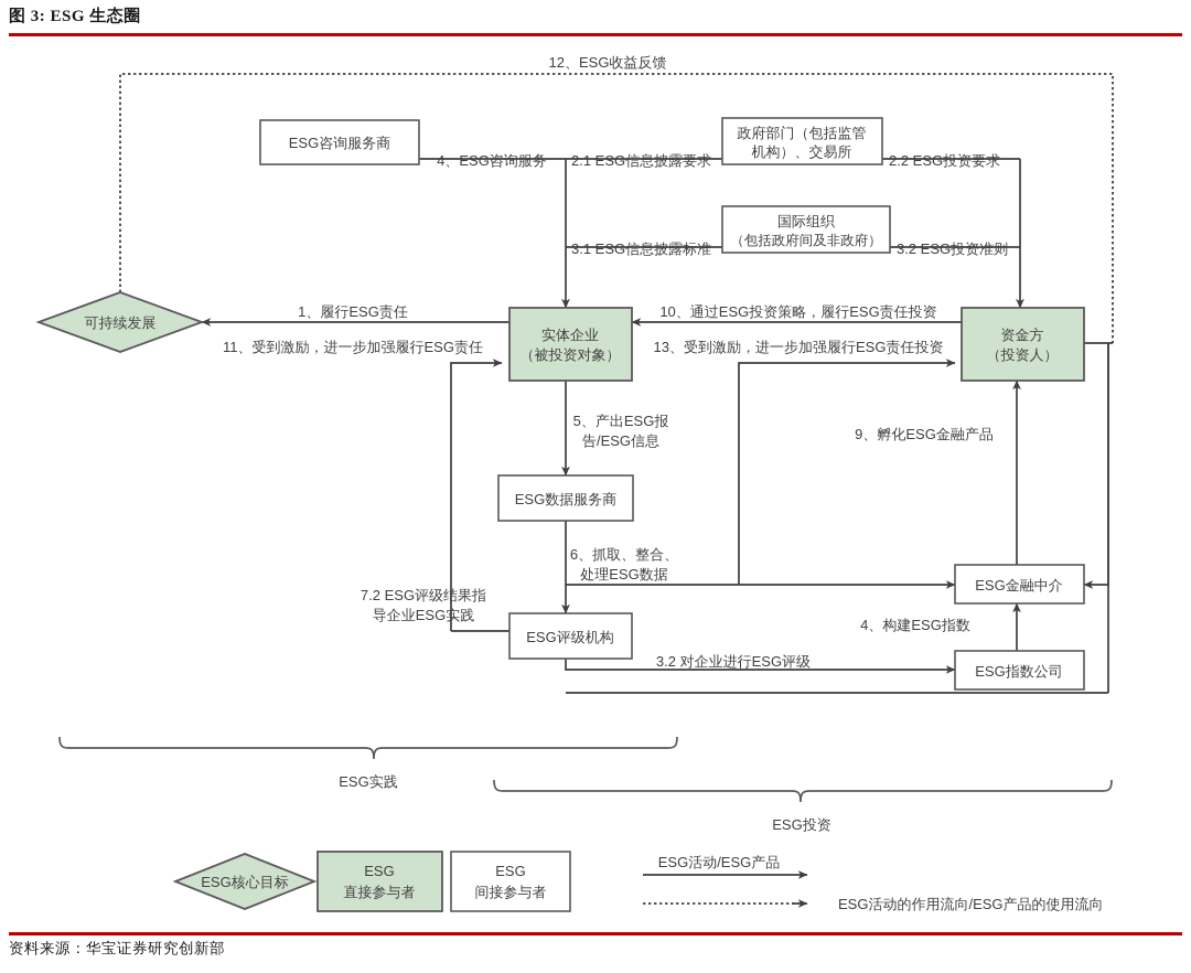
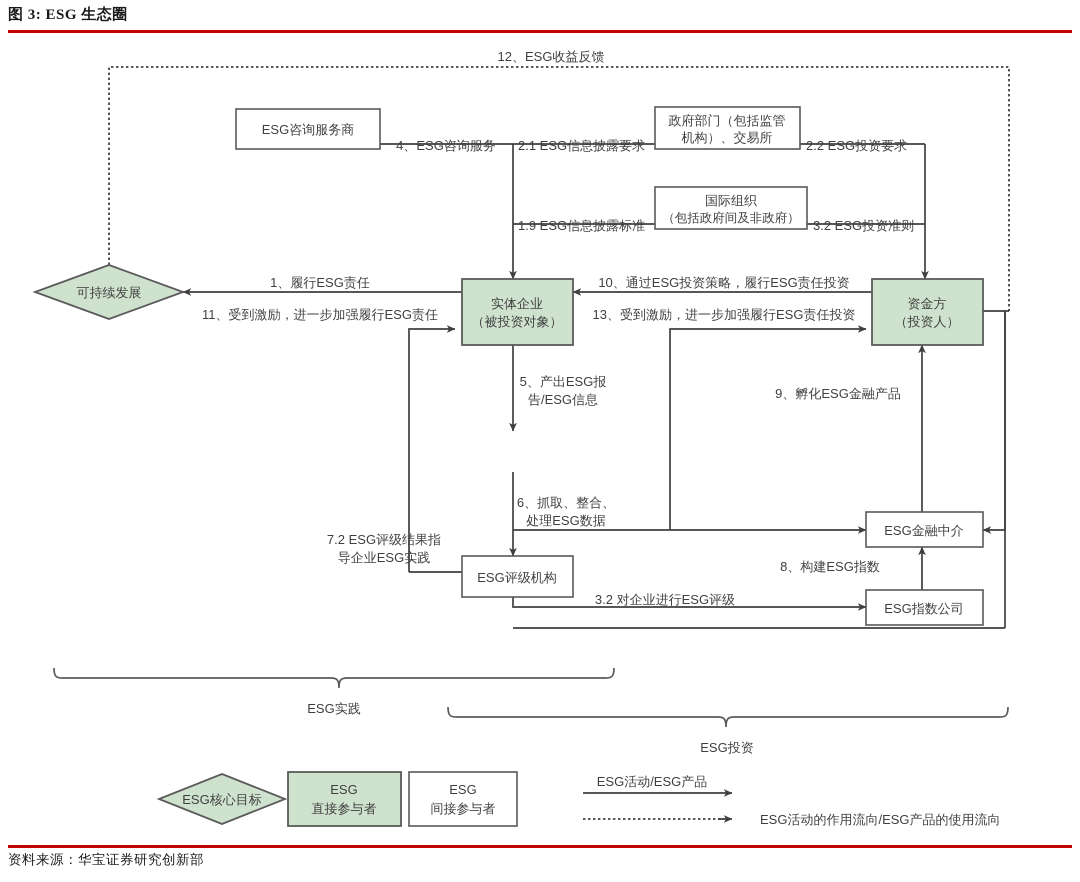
  图 3: ESG 生态圈
  可持续发展
  ESG咨询服务商
  政府部门（包括监管
  机构）、交易所
  国际组织
  （包括政府间及非政府）
  实体企业
  （被投资对象）
  资金方
  （投资人）
- ESG数据服务商
  ESG评级机构
  ESG金融中介
  ESG指数公司
  12、ESG收益反馈
  4、ESG咨询服务
  2.1 ESG信息披露要求
  2.2 ESG投资要求
- 3.1 ESG信息披露标准
+ 1.9 ESG信息披露标准
  3.2 ESG投资准则
  1、履行ESG责任
  11、受到激励，进一步加强履行ESG责任
  10、通过ESG投资策略，履行ESG责任投资
  13、受到激励，进一步加强履行ESG责任投资
  5、产出ESG报
  告/ESG信息
  6、抓取、整合、
  处理ESG数据
  9、孵化ESG金融产品
- 4、构建ESG指数
+ 8、构建ESG指数
  7.2 ESG评级结果指
  导企业ESG实践
  3.2 对企业进行ESG评级
  ESG实践
  ESG投资
  ESG核心目标
  ESG
  直接参与者
  ESG
  间接参与者
  ESG活动/ESG产品
  ESG活动的作用流向/ESG产品的使用流向
  资料来源：华宝证券研究创新部
